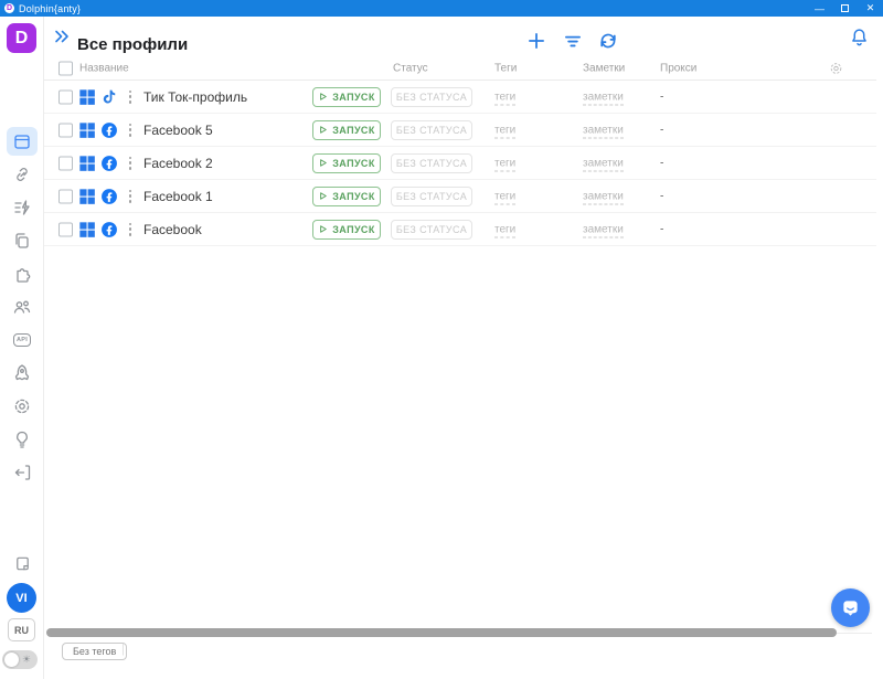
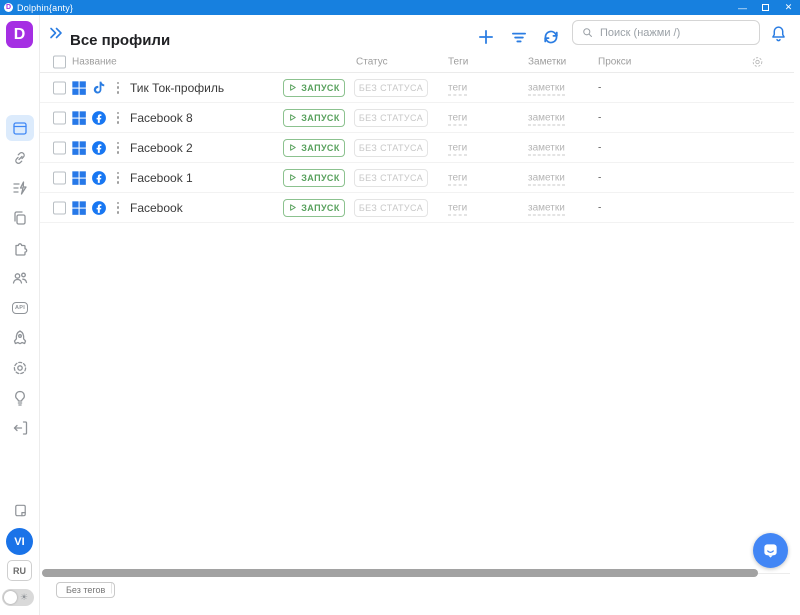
  Dolphin{anty}
  —
  ✕
  D
  VI
  RU
  ☀
  Все профили
+ Поиск (нажми /)
  Название
  Статус
  Теги
  Заметки
  Прокси
  Тик Ток-профиль
  ЗАПУСК
  БЕЗ СТАТУСА
  теги
  заметки
  -
- Facebook 5
+ Facebook 8
  ЗАПУСК
  БЕЗ СТАТУСА
  теги
  заметки
  -
  Facebook 2
  ЗАПУСК
  БЕЗ СТАТУСА
  теги
  заметки
  -
  Facebook 1
  ЗАПУСК
  БЕЗ СТАТУСА
  теги
  заметки
  -
  Facebook
  ЗАПУСК
  БЕЗ СТАТУСА
  теги
  заметки
  -
  Без тегов
  |
